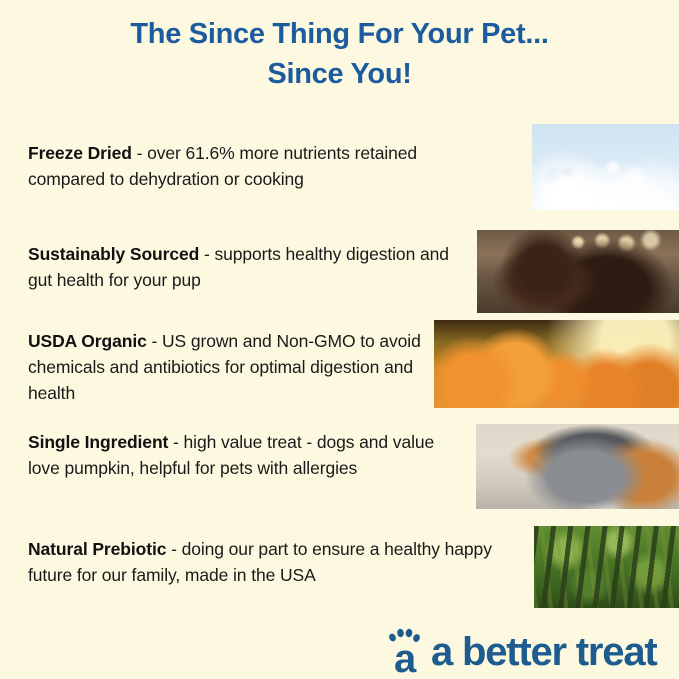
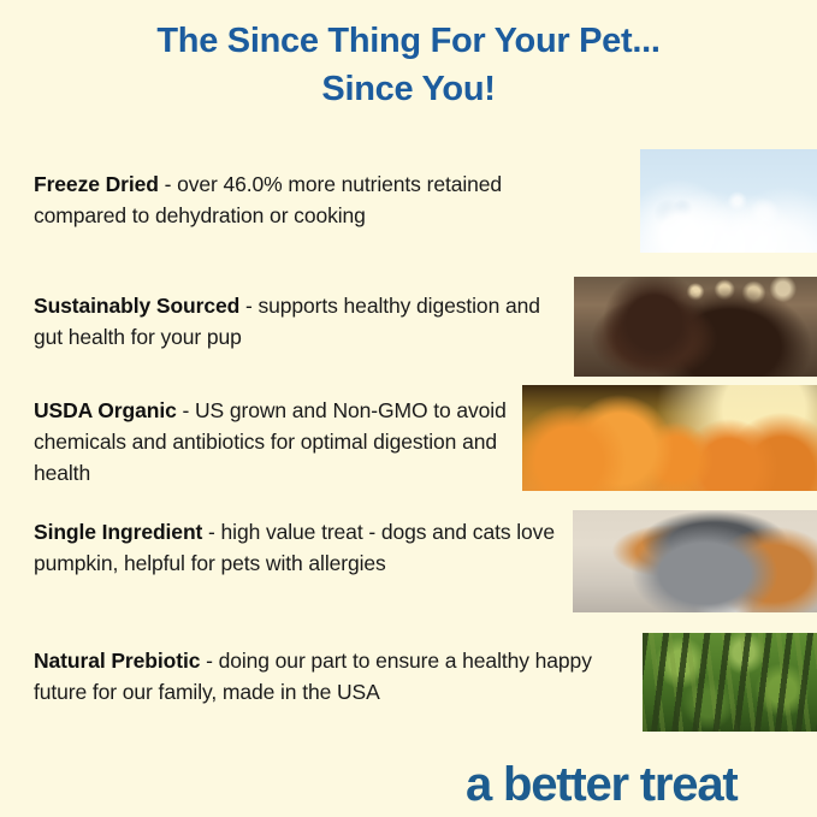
  The Since Thing For Your Pet...
  Since You!
- Freeze Dried - over 61.6% more nutrients retained compared to dehydration or cooking
+ Freeze Dried - over 46.0% more nutrients retained compared to dehydration or cooking
  Sustainably Sourced - supports healthy digestion and gut health for your pup
  USDA Organic - US grown and Non-GMO to avoid chemicals and antibiotics for optimal digestion and health
- Single Ingredient - high value treat - dogs and value love pumpkin, helpful for pets with allergies
+ Single Ingredient - high value treat - dogs and cats love pumpkin, helpful for pets with allergies
  Natural Prebiotic - doing our part to ensure a healthy happy future for our family, made in the USA
- a
  a better treat
